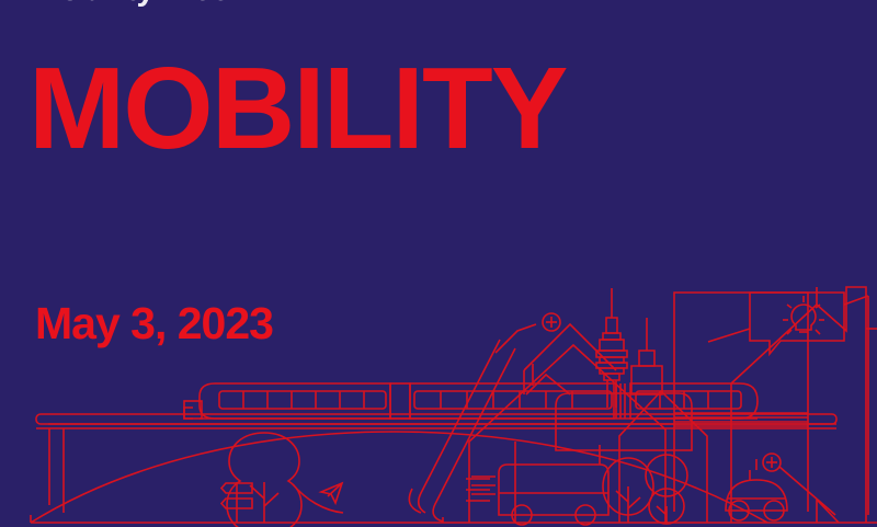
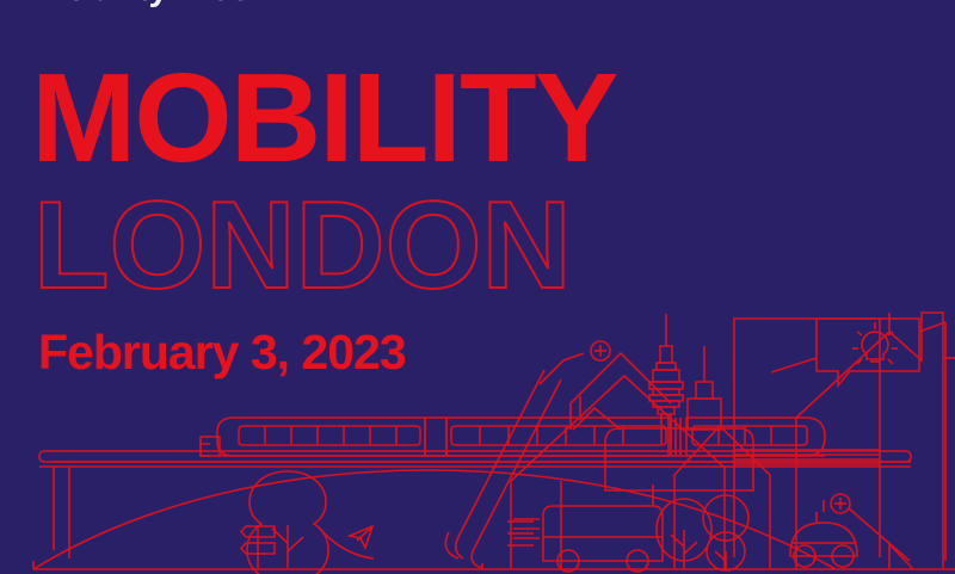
  MOBILITY
+ LONDON
- May 3, 2023
+ February 3, 2023
